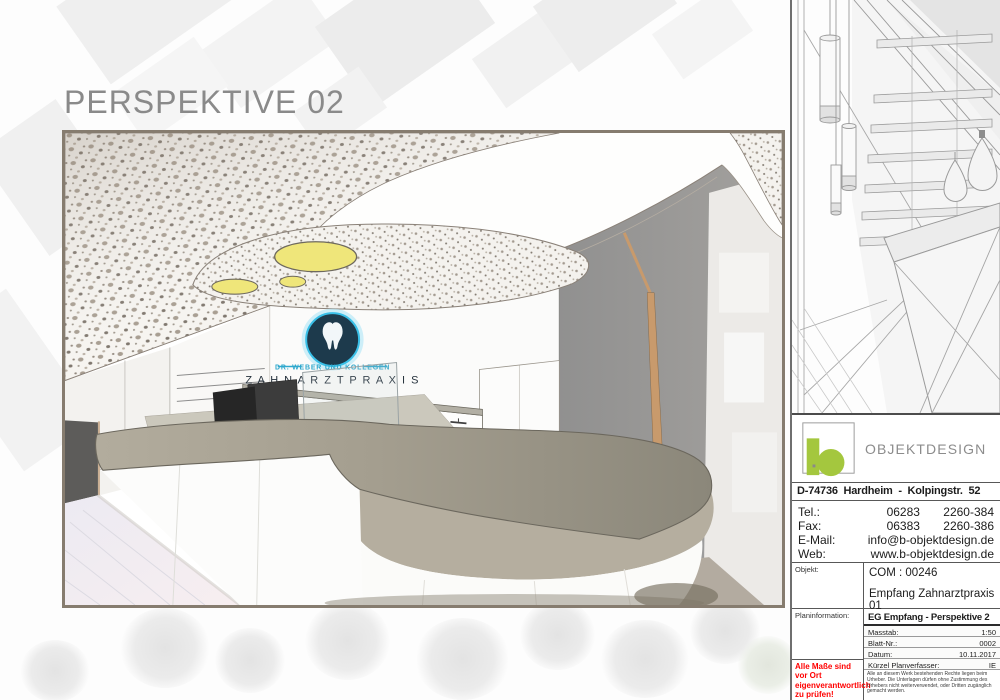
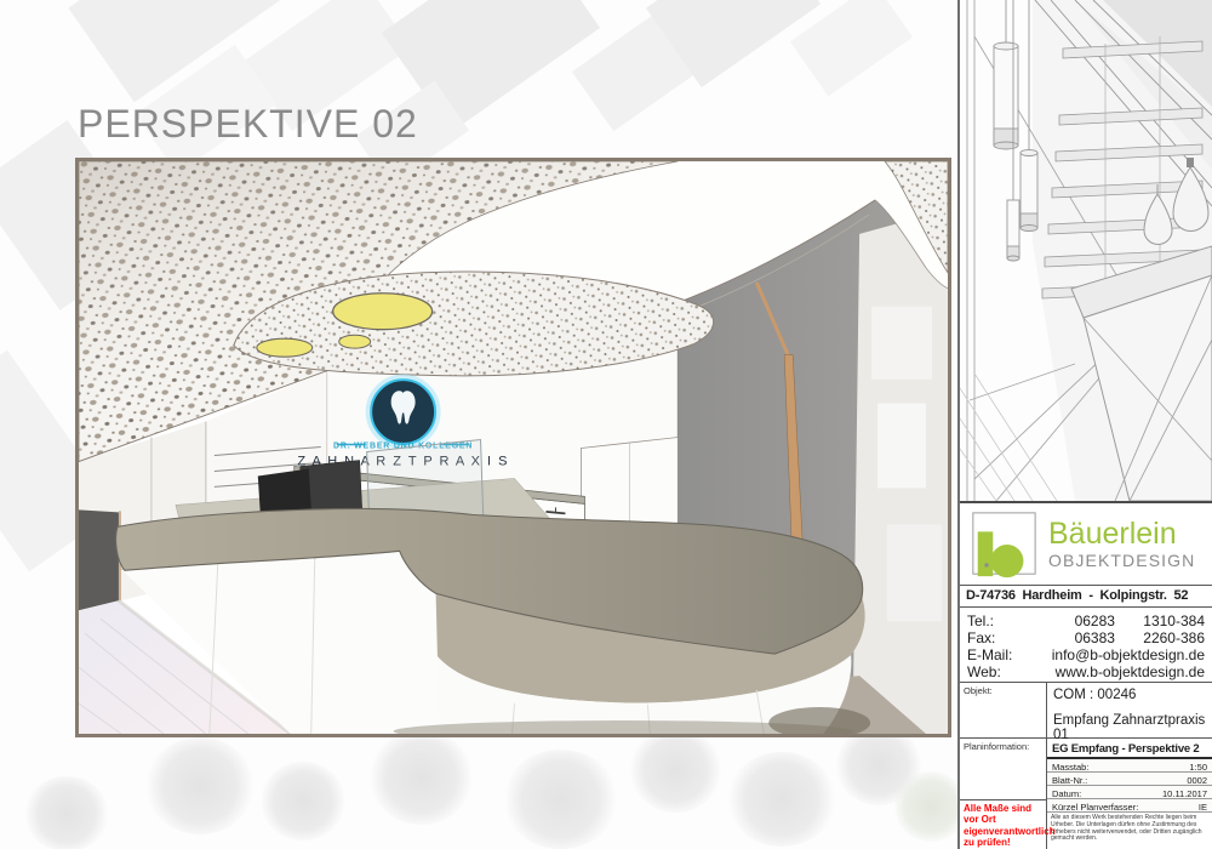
  PERSPEKTIVE 02
  Z A H A R Z T P R A X I S
+ Bäuerlein
  OBJEKTDESIGN
  D-74736 Hardheim - Kolpingstr. 52
  Tel.:
- 06283 2260-384
+ 06283 1310-384
  Fax:
  06383 2260-386
  E-Mail:
  info@b-objektdesign.de
  Web:
  www.b-objektdesign.de
  Objekt:
  COM : 00246
  Empfang Zahnarztpraxis 01
  Planinformation:
  Alle Maße sind vor Ort eigenverantwortlic zu prüfen!
  EG Empfang - Perspektive 2
  Masstab:
  1:50
  Blatt-Nr.:
  0002
  Datum:
  10.11.2017
  Kürzel Planverfasser:
  IE
